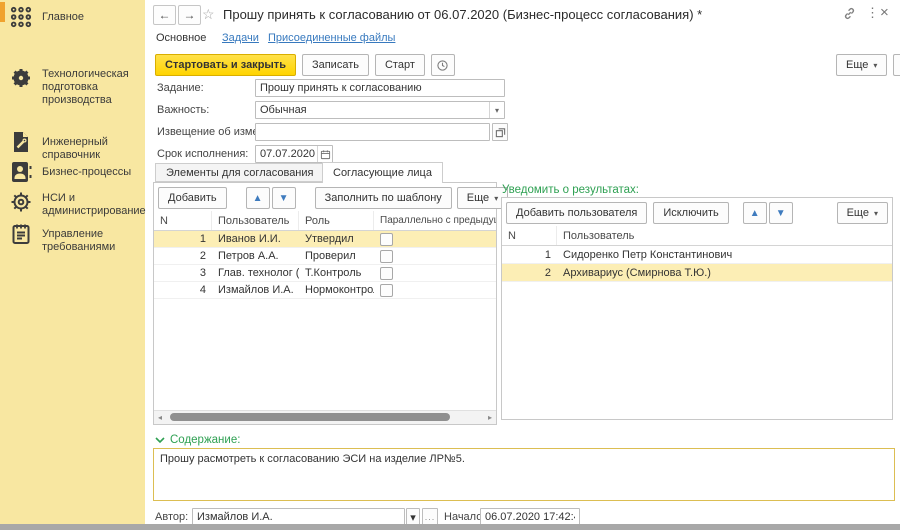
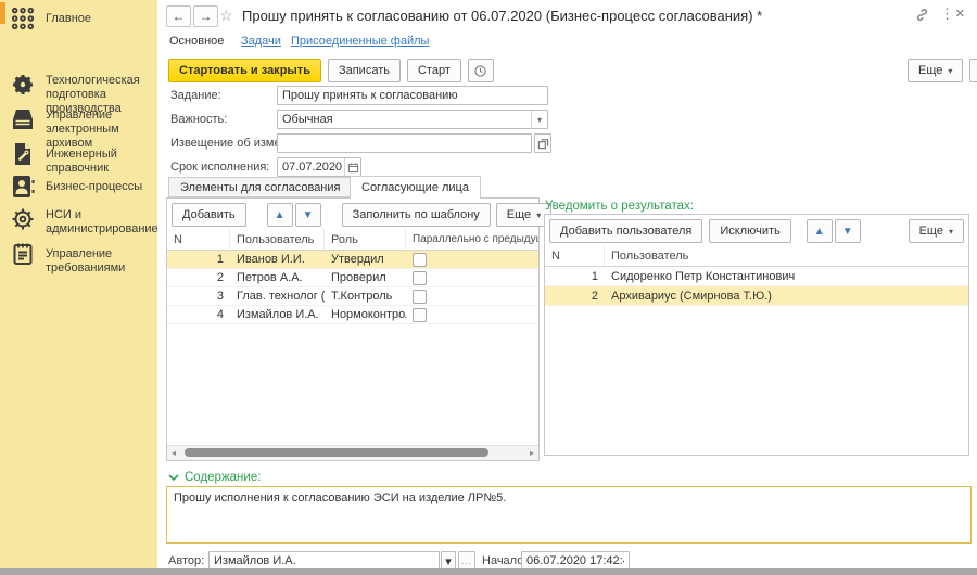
  Главное
  Технологическая подготовка производства
+ Управление электронным архивом
  Инженерный справочник
  Бизнес-процессы
  НСИ и администрирование
  Управление требованиями
  ←
  →
  ☆
  Прошу принять к согласованию от 06.07.2020 (Бизнес-процесс согласования) *
  ⋮
  ×
  Основное
  Задачи
  Присоединенные файлы
  Стартовать и закрыть
  Записать
  Старт
  Еще
  ▾
  Задание:
  Прошу принять к согласованию
  Важность:
  Обычная
  ▾
  Срок исполнения:
  07.07.2020
  Элементы для согласования
  Согласующие лица
  Добавить
  ▲
  ▼
  Заполнить по шаблону
  Еще
  ▾
  N
  Пользователь
  Роль
  Параллельно с предыду
  1
  Иванов И.И.
  Утвердил
  2
  Петров А.А.
  Проверил
  3
  Глав. технолог (
  Т.Контроль
  4
  Измайлов И.А.
  Нормоконтро
  ◂
  ▸
  Уведомить о результатах:
  Добавить пользователя
  Исключить
  ▲
  ▼
  Еще
  ▾
  N
  Пользователь
  1
  Сидоренко Петр Константинович
  2
  Архивариус (Смирнова Т.Ю.)
  Содержание:
- Прошу расмотреть к согласованию ЭСИ на изделие ЛР№5.
+ Прошу исполнения к согласованию ЭСИ на изделие ЛР№5.
  Автор:
  Измайлов И.А.
  ▾
  ...
  Начал
  06.07.2020 17:42:
